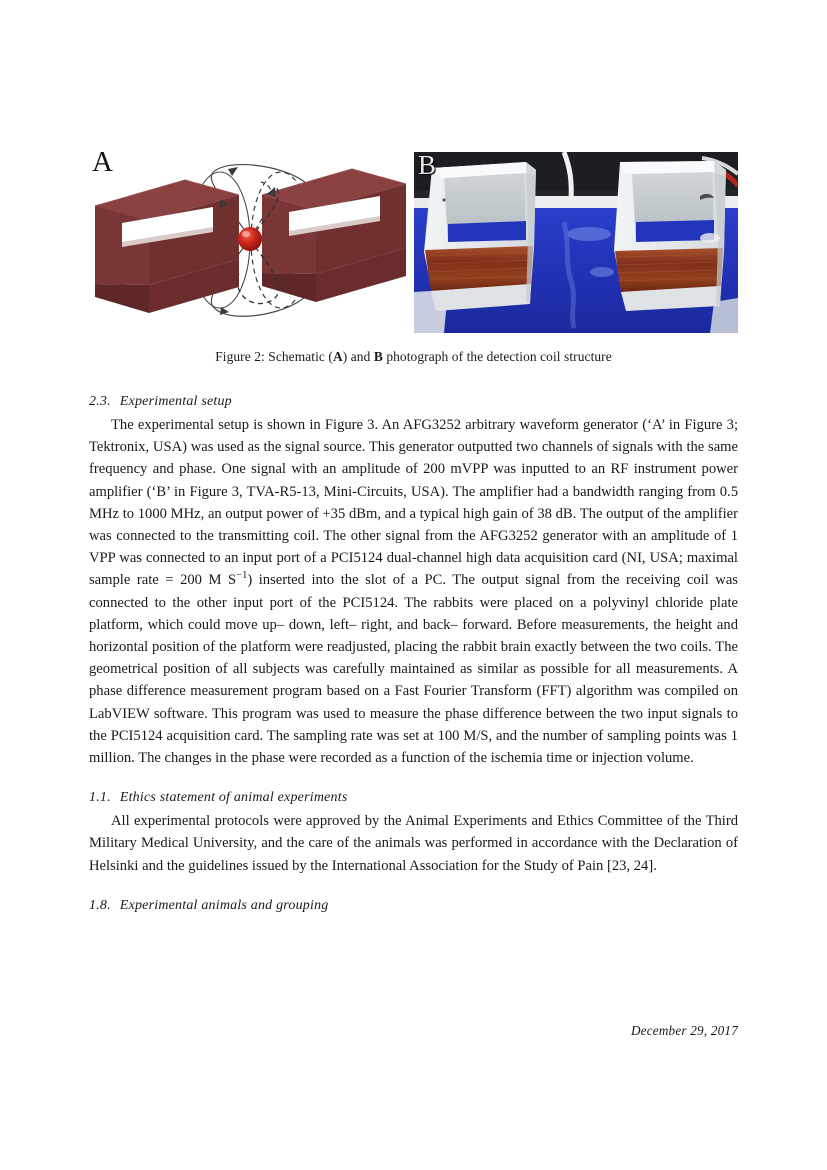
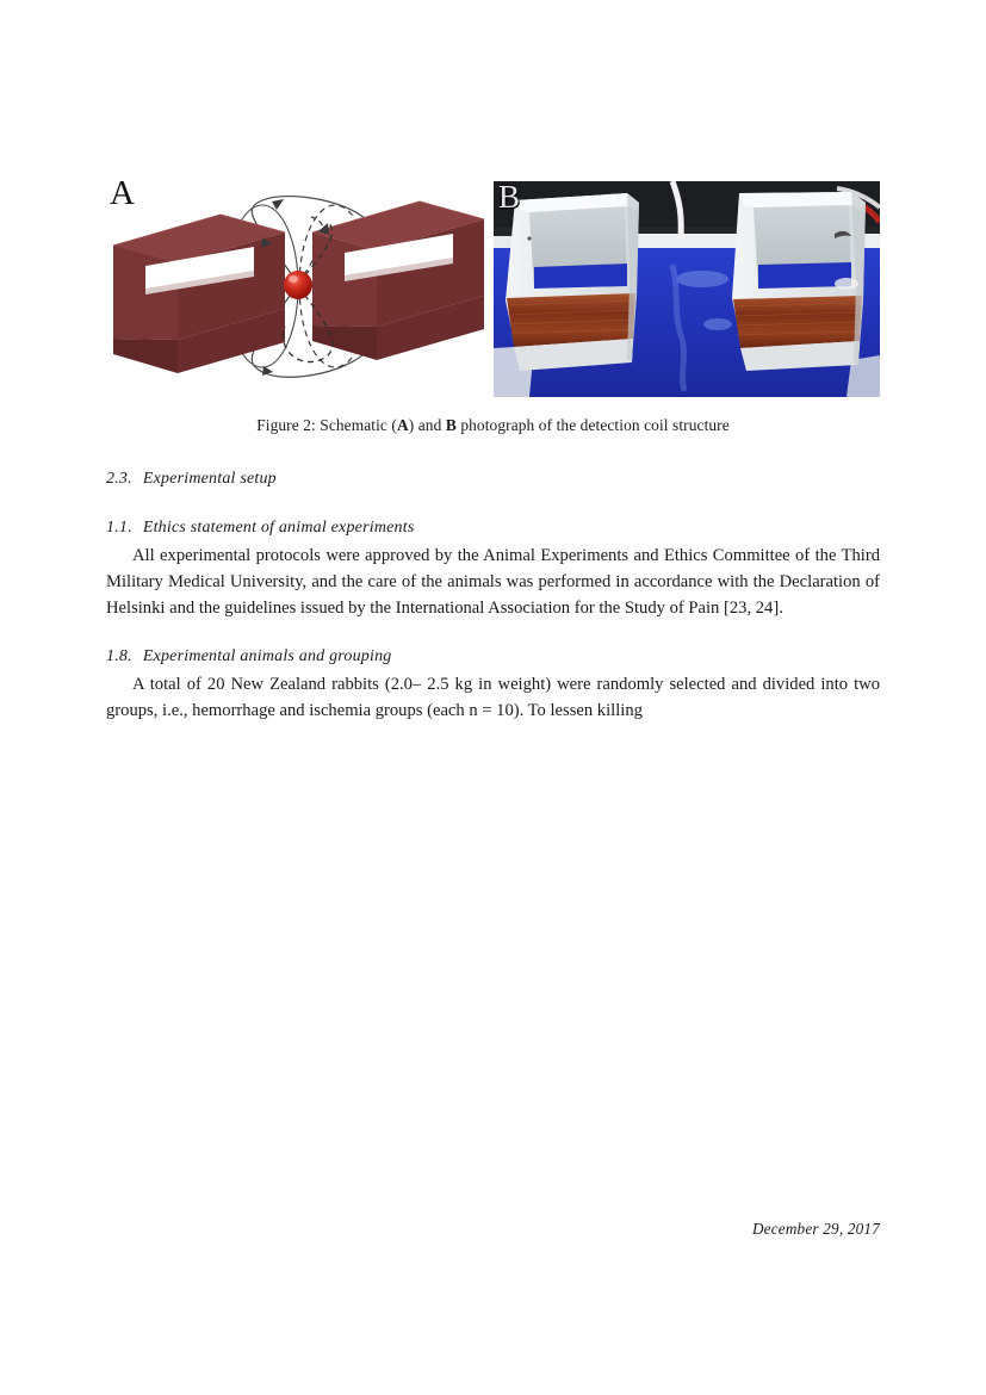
  A
  B
  Figure 2: Schematic (A) and B photograph of the detection coil structure
  2.3. Experimental setup
- The experimental setup is shown in Figure 3. An AFG3252 arbitrary waveform generator (‘A’ in Figure 3; Tektronix, USA) was used as the signal source. This generator outputted two channels of signals with the same frequency and phase. One signal with an amplitude of 200 mVPP was inputted to an RF instrument power amplifier (‘B’ in Figure 3, TVA-R5-13, Mini-Circuits, USA). The amplifier had a bandwidth ranging from 0.5 MHz to 1000 MHz, an output power of +35 dBm, and a typical high gain of 38 dB. The output of the amplifier was connected to the transmitting coil. The other signal from the AFG3252 generator with an amplitude of 1 VPP was connected to an input port of a PCI5124 dual-channel high data acquisition card (NI, USA; maximal sample rate = 200 M S−1) inserted into the slot of a PC. The output signal from the receiving coil was connected to the other input port of the PCI5124. The rabbits were placed on a polyvinyl chloride plate platform, which could move up– down, left– right, and back– forward. Before measurements, the height and horizontal position of the platform were readjusted, placing the rabbit brain exactly between the two coils. The geometrical position of all subjects was carefully maintained as similar as possible for all measurements. A phase difference measurement program based on a Fast Fourier Transform (FFT) algorithm was compiled on LabVIEW software. This program was used to measure the phase difference between the two input signals to the PCI5124 acquisition card. The sampling rate was set at 100 M/S, and the number of sampling points was 1 million. The changes in the phase were recorded as a function of the ischemia time or injection volume.
  1.1. Ethics statement of animal experiments
  All experimental protocols were approved by the Animal Experiments and Ethics Committee of the Third Military Medical University, and the care of the animals was performed in accordance with the Declaration of Helsinki and the guidelines issued by the International Association for the Study of Pain [23, 24].
  1.8. Experimental animals and grouping
+ A total of 20 New Zealand rabbits (2.0– 2.5 kg in weight) were randomly selected and divided into two groups, i.e., hemorrhage and ischemia groups (each n = 10). To lessen killing
  December 29, 2017
